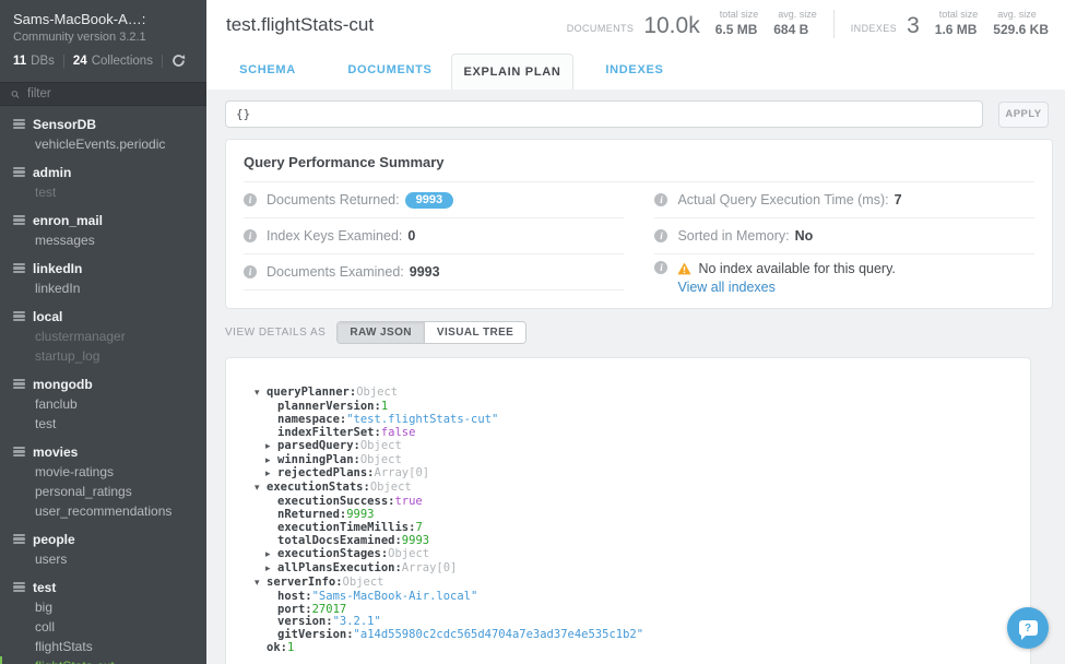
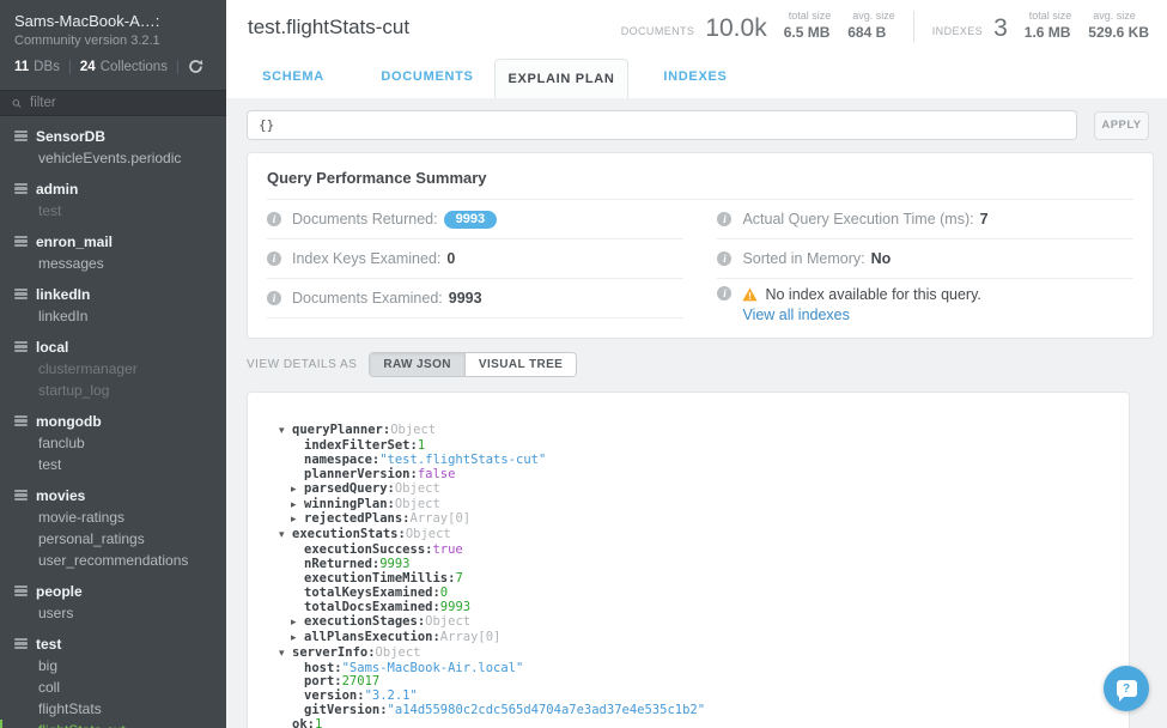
  Sams-MacBook-A…:
  Community version 3.2.1
  11
  DBs
  24
  Collections
  filter
  SensorDB
  vehicleEvents.periodic
  admin
  test
  enron_mail
  messages
  linkedIn
  linkedIn
  local
  clustermanager
  startup_log
  mongodb
  fanclub
  test
  movies
  movie-ratings
  personal_ratings
  user_recommendations
  people
  users
  test
  big
  coll
  flightStats
  test.flightStats-cut
  DOCUMENTS
  10.0k
  total size
  6.5 MB
  avg. size
  684 B
  INDEXES
  3
  total size
  1.6 MB
  avg. size
  529.6 KB
  SCHEMA
  DOCUMENTS
  EXPLAIN PLAN
  INDEXES
  {}
  APPLY
  Query Performance Summary
  i
  Documents Returned:
  9993
  i
  Index Keys Examined:
  0
  i
  Documents Examined:
  9993
  i
  Actual Query Execution Time (ms):
  7
  i
  Sorted in Memory:
  No
  i
  No index available for this query.
  View all indexes
  VIEW DETAILS AS
  RAW JSON
  VISUAL TREE
  ▾ queryPlanner:Object
- plannerVersion:1
+ indexFilterSet:1
  namespace:"test.flightStats-cut"
- indexFilterSet:false
+ plannerVersion:false
  ▸ parsedQuery:Object
  ▸ winningPlan:Object
  ▸ rejectedPlans:Array[0]
  ▾ executionStats:Object
  executionSuccess:true
  nReturned:9993
  executionTimeMillis:7
+ totalKeysExamined:0
  totalDocsExamined:9993
  ▸ executionStages:Object
  ▸ allPlansExecution:Array[0]
  ▾ serverInfo:Object
  host:"Sams-MacBook-Air.local"
  port:27017
  version:"3.2.1"
  gitVersion:"a14d55980c2cdc565d4704a7e3ad37e4e535c1b2"
  ok:1
  ?
